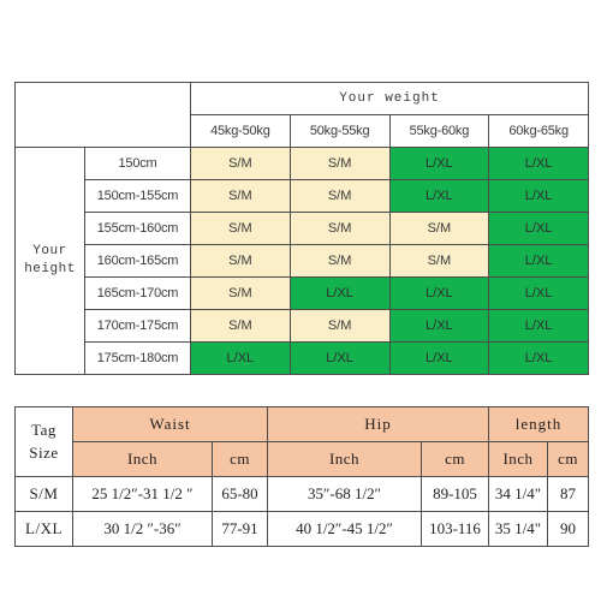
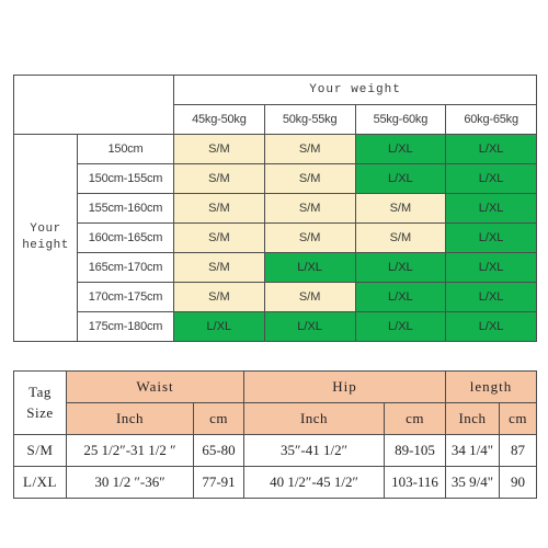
  	Your weight
  45kg-50kg	50kg-55kg	55kg-60kg	60kg-65kg
  Your height	150cm	S/M	S/M	L/XL	L/XL
  150cm-155cm	S/M	S/M	L/XL	L/XL
  155cm-160cm	S/M	S/M	S/M	L/XL
  160cm-165cm	S/M	S/M	S/M	L/XL
  165cm-170cm	S/M	L/XL	L/XL	L/XL
  170cm-175cm	S/M	S/M	L/XL	L/XL
  175cm-180cm	L/XL	L/XL	L/XL	L/XL
  Tag Size	Waist	Hip	length
  Inch	cm	Inch	cm	Inch	cm
- S/M	25 1/2″-31 1/2 ″	65-80	35″-68 1/2″	89-105	34 1/4"	87
+ S/M	25 1/2″-31 1/2 ″	65-80	35″-41 1/2″	89-105	34 1/4"	87
- L/XL	30 1/2 ″-36″	77-91	40 1/2″-45 1/2″	103-116	35 1/4"	90
+ L/XL	30 1/2 ″-36″	77-91	40 1/2″-45 1/2″	103-116	35 9/4"	90
